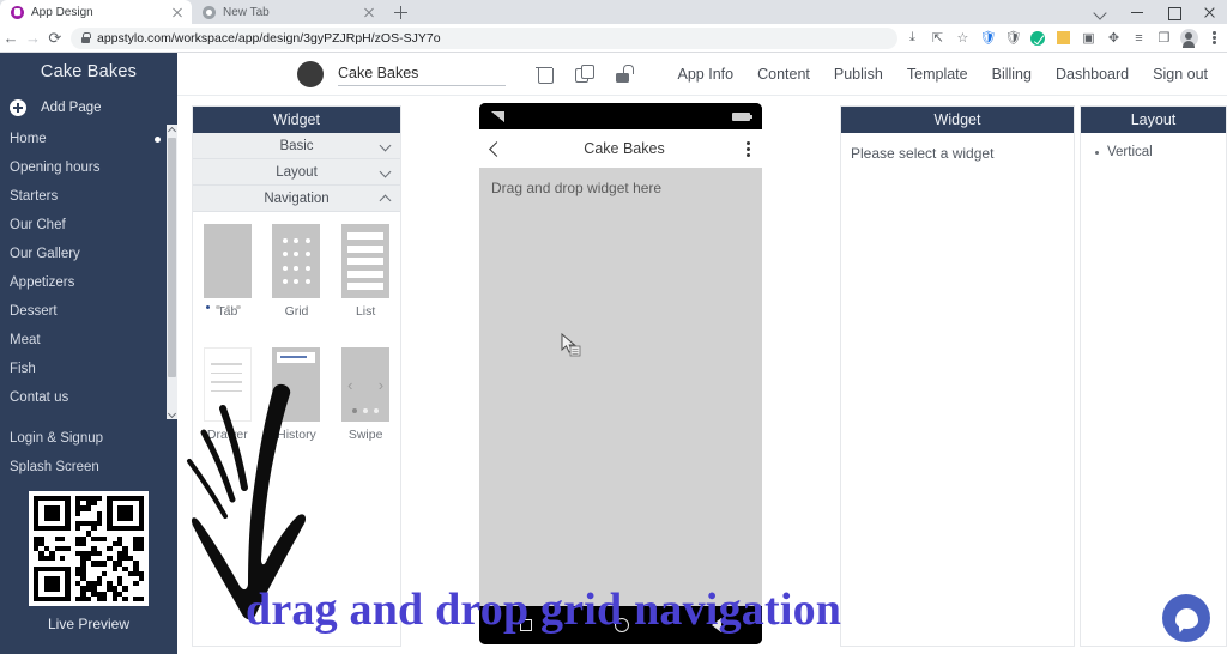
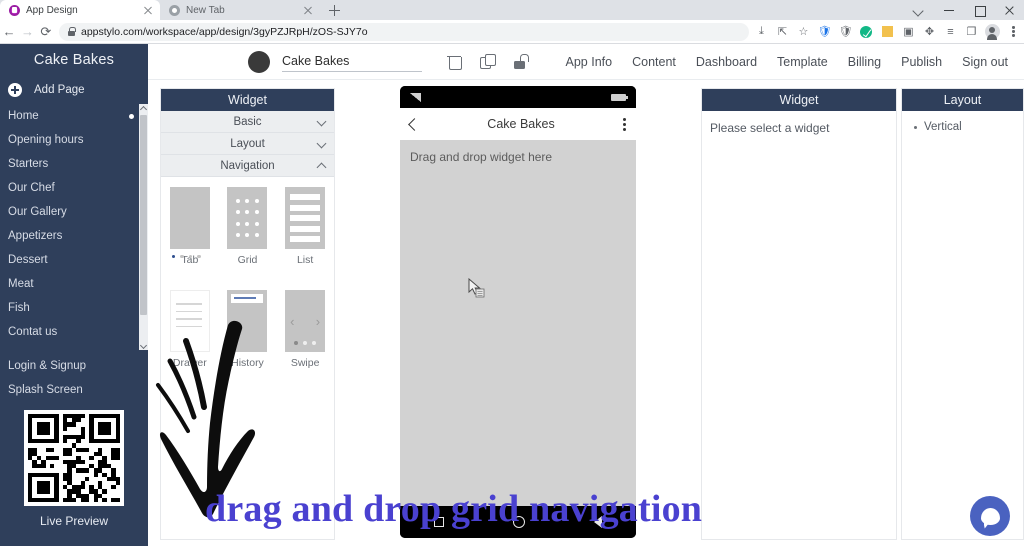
  App Design
  New Tab
  ←
  →
  ⟳
  appstylo.com/workspace/app/design/3gyPZJRpH/zOS-SJY7o
  ⤓
  ⇱
  ☆
  🛡
  🛡
  ▣
  ✥
  ≡
  ❐
  Cake Bakes
  Add Page
  Home
  Opening hours
  Starters
  Our Chef
  Our Gallery
  Appetizers
  Dessert
  Meat
  Fish
  Contat us
  Login & Signup
  Splash Screen
  Live Preview
  Cake Bakes
  App Info
  Content
- Publish
+ Dashboard
  Template
  Billing
- Dashboard
+ Publish
  Sign out
  Widget
  Basic
  Layout
  Navigation
  Tab
  Grid
  List
  Draer
  History
  ‹
  ›
  Swipe
  Cake Bakes
  Drag and drop widget here
  Widget
  Please select a widget
  Layout
  Vertical
  drag and drop grid navigation
